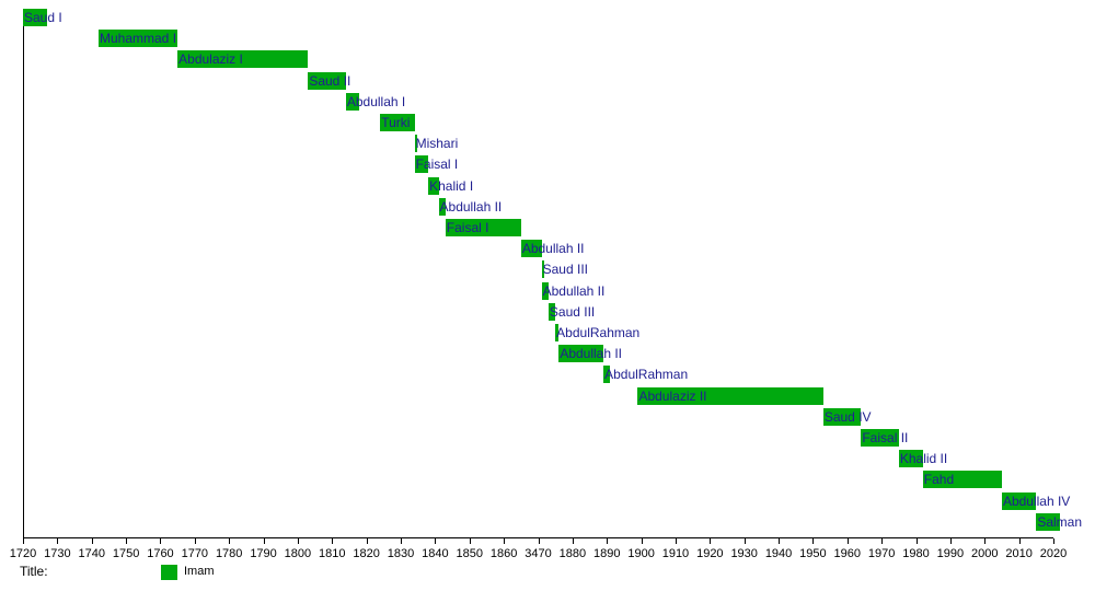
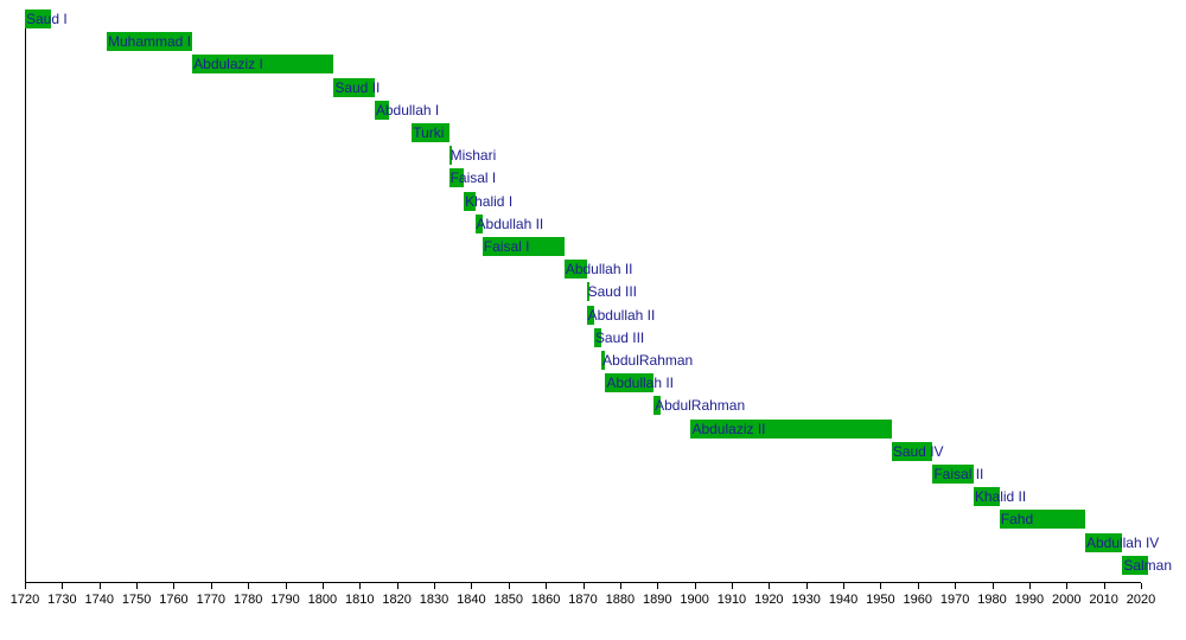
  1720
  1730
  1740
  1750
  1760
  1770
  1780
  1790
  1800
  1810
  1820
  1830
  1840
  1850
  1860
- 3470
+ 1870
  1880
  1890
  1900
  1910
  1920
  1930
  1940
  1950
  1960
  1970
  1980
  1990
  2000
  2010
  2020
  Saud I
  Muhammad I
  Abdulaziz I
  Saud II
  Abdullah I
  Turki
  Mishari
  Faisal I
  Khalid I
  Abdullah II
  Faisal I
  Abdullah II
  Saud III
  Abdullah II
  Saud III
  AbdulRahman
  Abdullah II
  AbdulRahman
  Abdulaziz II
  Saud IV
  Faisal II
  Khalid II
  Fahd
  Abdullah IV
  Salman
- Title:
- Imam
